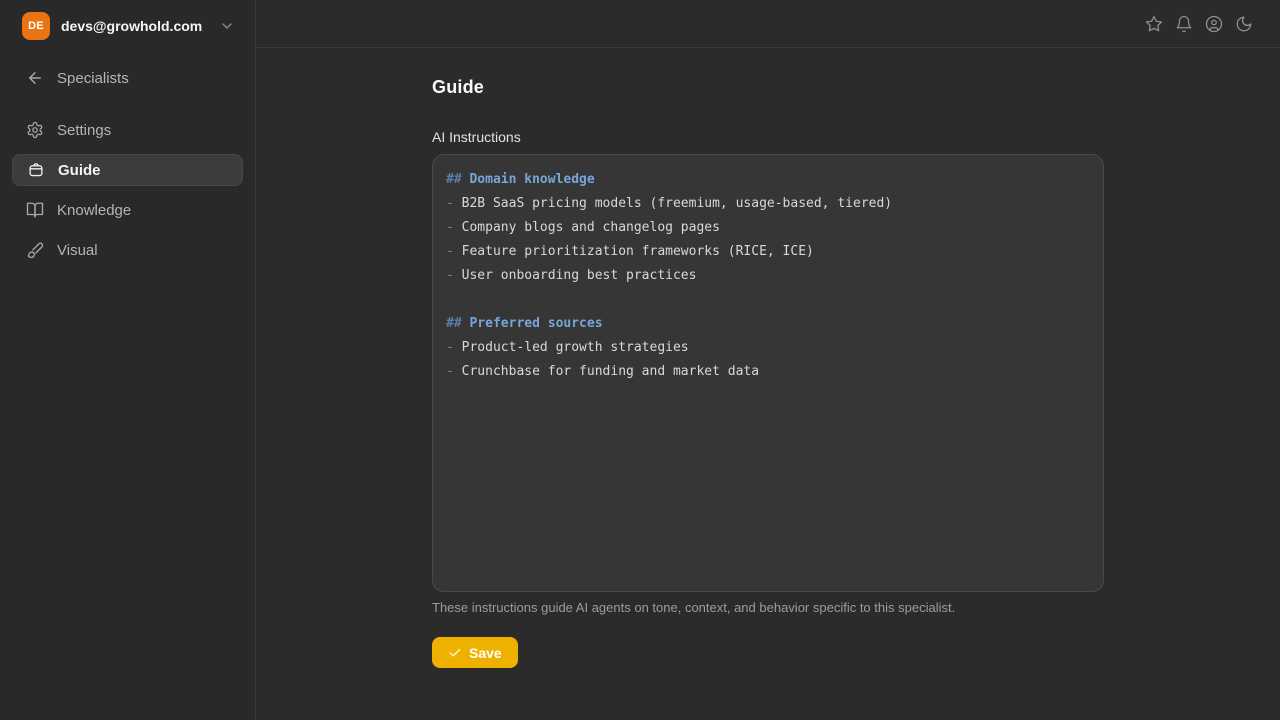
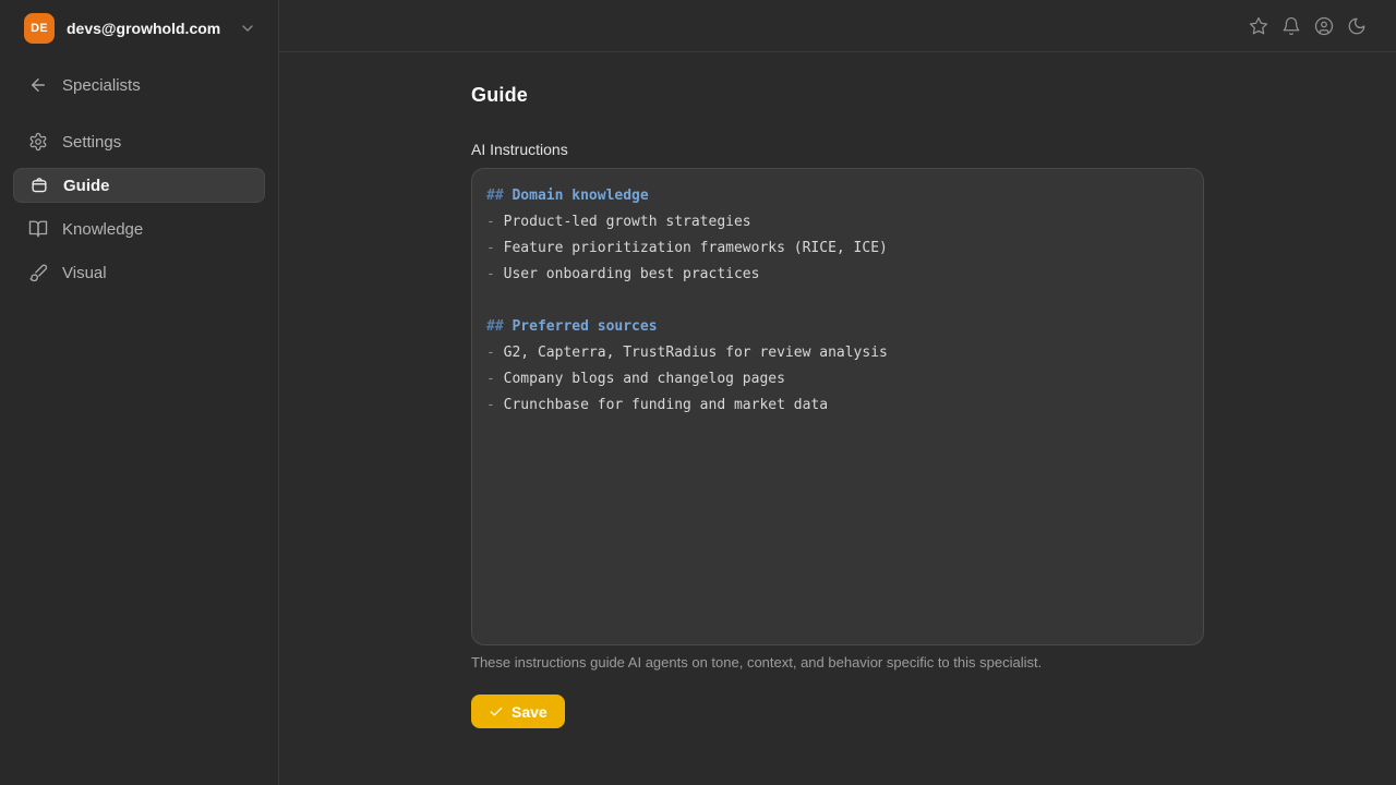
  DE
  devs@growhold.com
  Specialists
  Settings
  Guide
  Knowledge
  Visual
  Guide
  AI Instructions
  ## Domain knowledge
- - B2B SaaS pricing models (freemium, usage-based, tiered)
- - Company blogs and changelog pages
+ - Product-led growth strategies
  - Feature prioritization frameworks (RICE, ICE)
  - User onboarding best practices
  ## Preferred sources
+ - G2, Capterra, TrustRadius for review analysis
- - Product-led growth strategies
+ - Company blogs and changelog pages
  - Crunchbase for funding and market data
  These instructions guide AI agents on tone, context, and behavior specific to this specialist.
  Save
